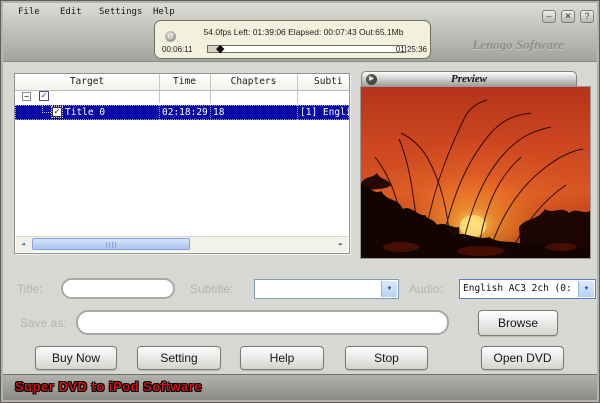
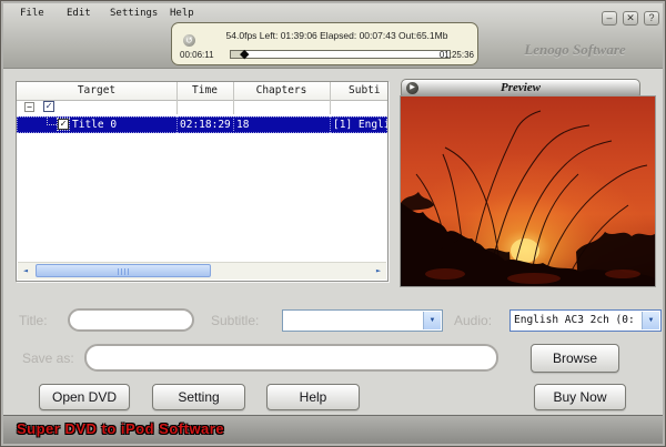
  File
  Edit
  Settings
  Help
  –
  ✕
  ?
  Lenogo Software
  ↺
  54.0fps Left: 01:39:06 Elapsed: 00:07:43 Out:65.1Mb
  00:06:11
  ◆
  01:25:36
  Target
  Time
  Chapters
  Subti
  −
  ✓
  ✓
  Title 0
  02:18:29
  18
  [1] Engli
  ◄
  ►
  Preview
  Title:
  Subtitle:
  Audio:
  English AC3 2ch (0:
  Save as:
  Browse
- Buy Now
+ Open DVD
  Setting
  Help
- Stop
- Open DVD
+ Buy Now
  Super DVD to iPod Software
